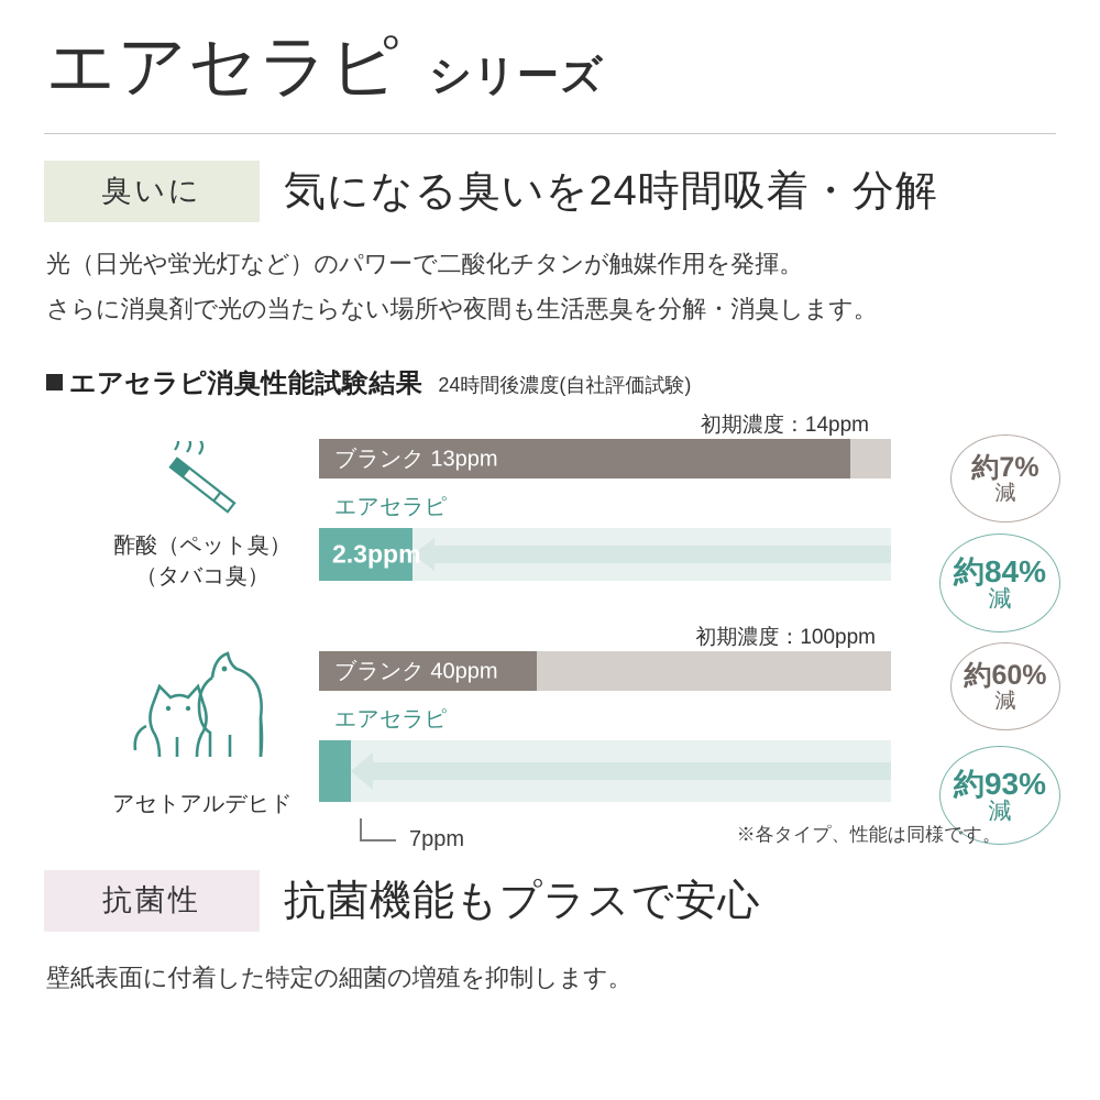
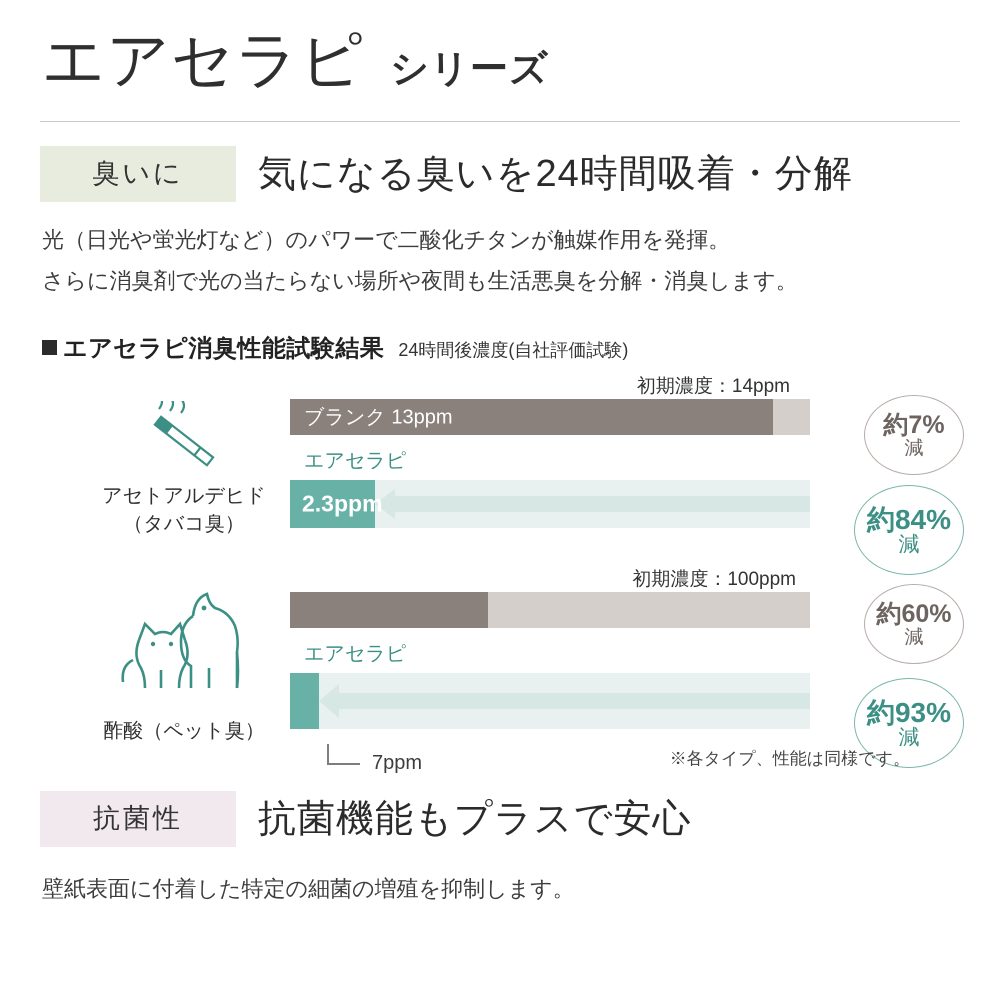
  エアセラピ
  シリーズ
  臭いに
  気になる臭いを24時間吸着・分解
  光（日光や蛍光灯など）のパワーで二酸化チタンが触媒作用を発揮。
  さらに消臭剤で光の当たらない場所や夜間も生活悪臭を分解・消臭します。
  エアセラピ消臭性能試験結果
  24時間後濃度(自社評価試験)
- 酢酸（ペット臭）
+ アセトアルデヒド
  （タバコ臭）
  初期濃度：14ppm
  ブランク 13ppm
  エアセラピ
  2.3ppm
  約7%
  減
  約84%
  減
- アセトアルデヒド
+ 酢酸（ペット臭）
  初期濃度：100ppm
- ブランク 40ppm
  エアセラピ
  7ppm
  約60%
  減
  約93%
  減
  ※各タイプ、性能は同様です。
  抗菌性
  抗菌機能もプラスで安心
  壁紙表面に付着した特定の細菌の増殖を抑制します。
